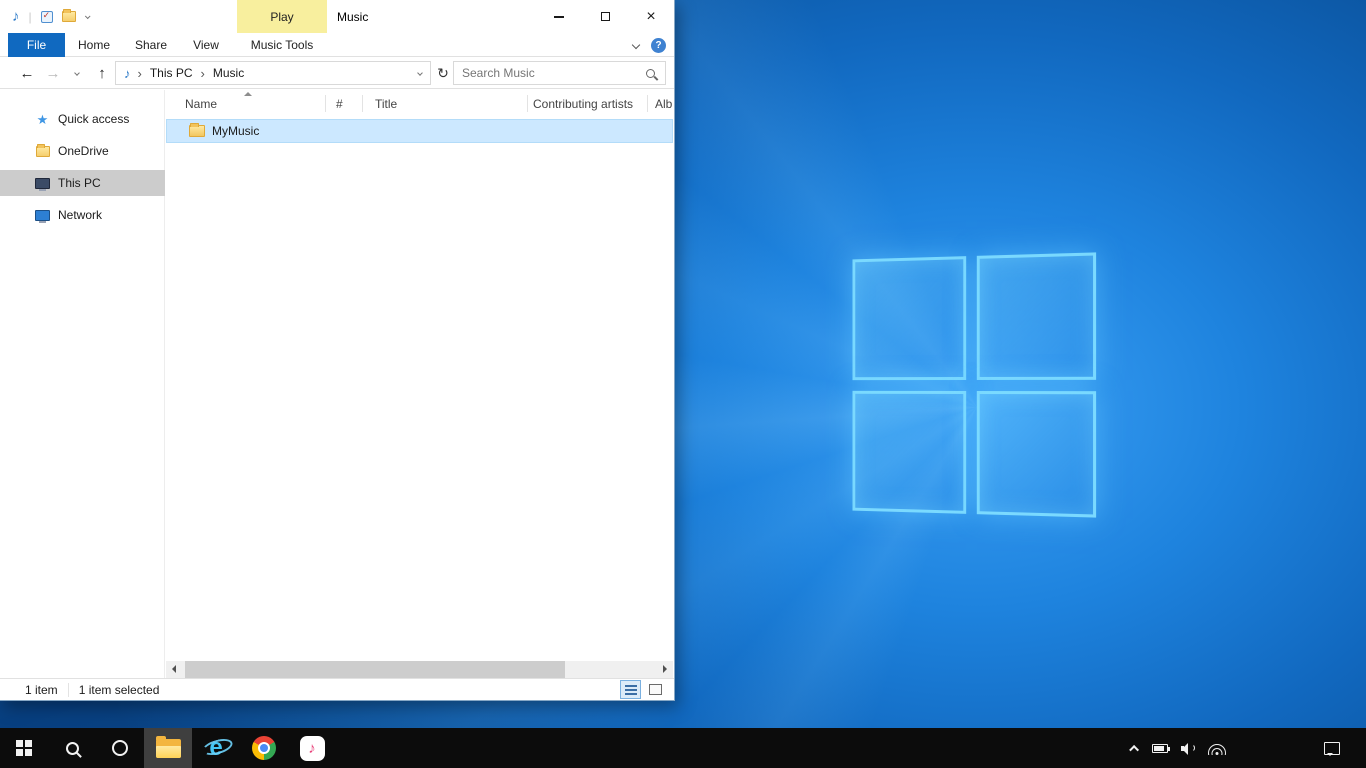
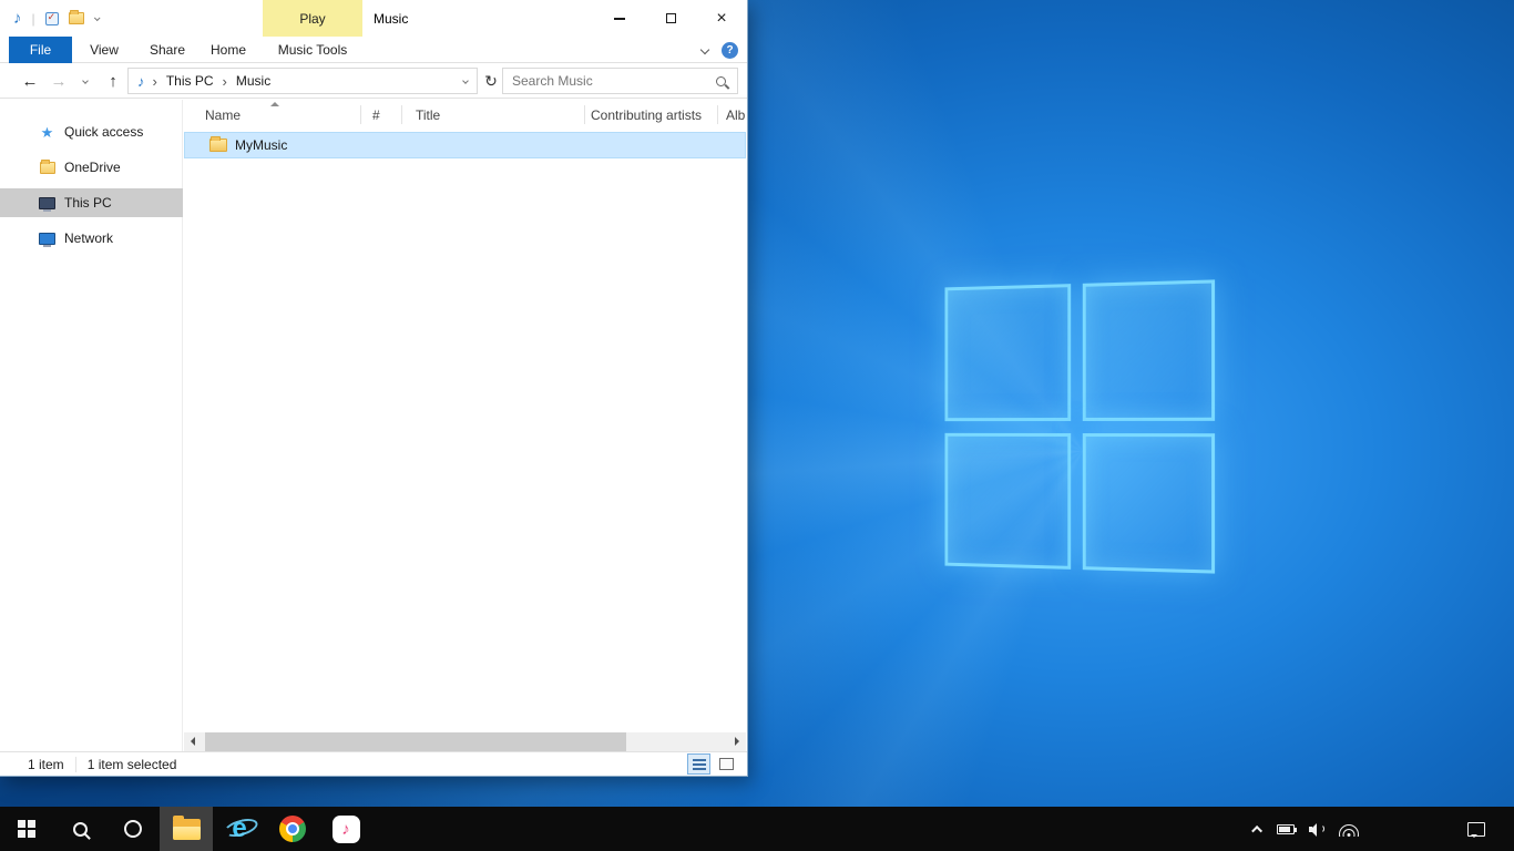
  ♪
  |
  Play
  Music
  ×
  File
- Home
+ View
  Share
- View
+ Home
  Music Tools
  ?
  ←
  →
  ↑
  ♪
  ›
  This PC
  ›
  Music
  ↻
  Search Music
  ★
  Quick access
  OneDrive
  This PC
  Network
  Name
  #
  Title
  Contributing artists
  Alb
  MyMusic
  1 item
  1 item selected
  e
  ♪
